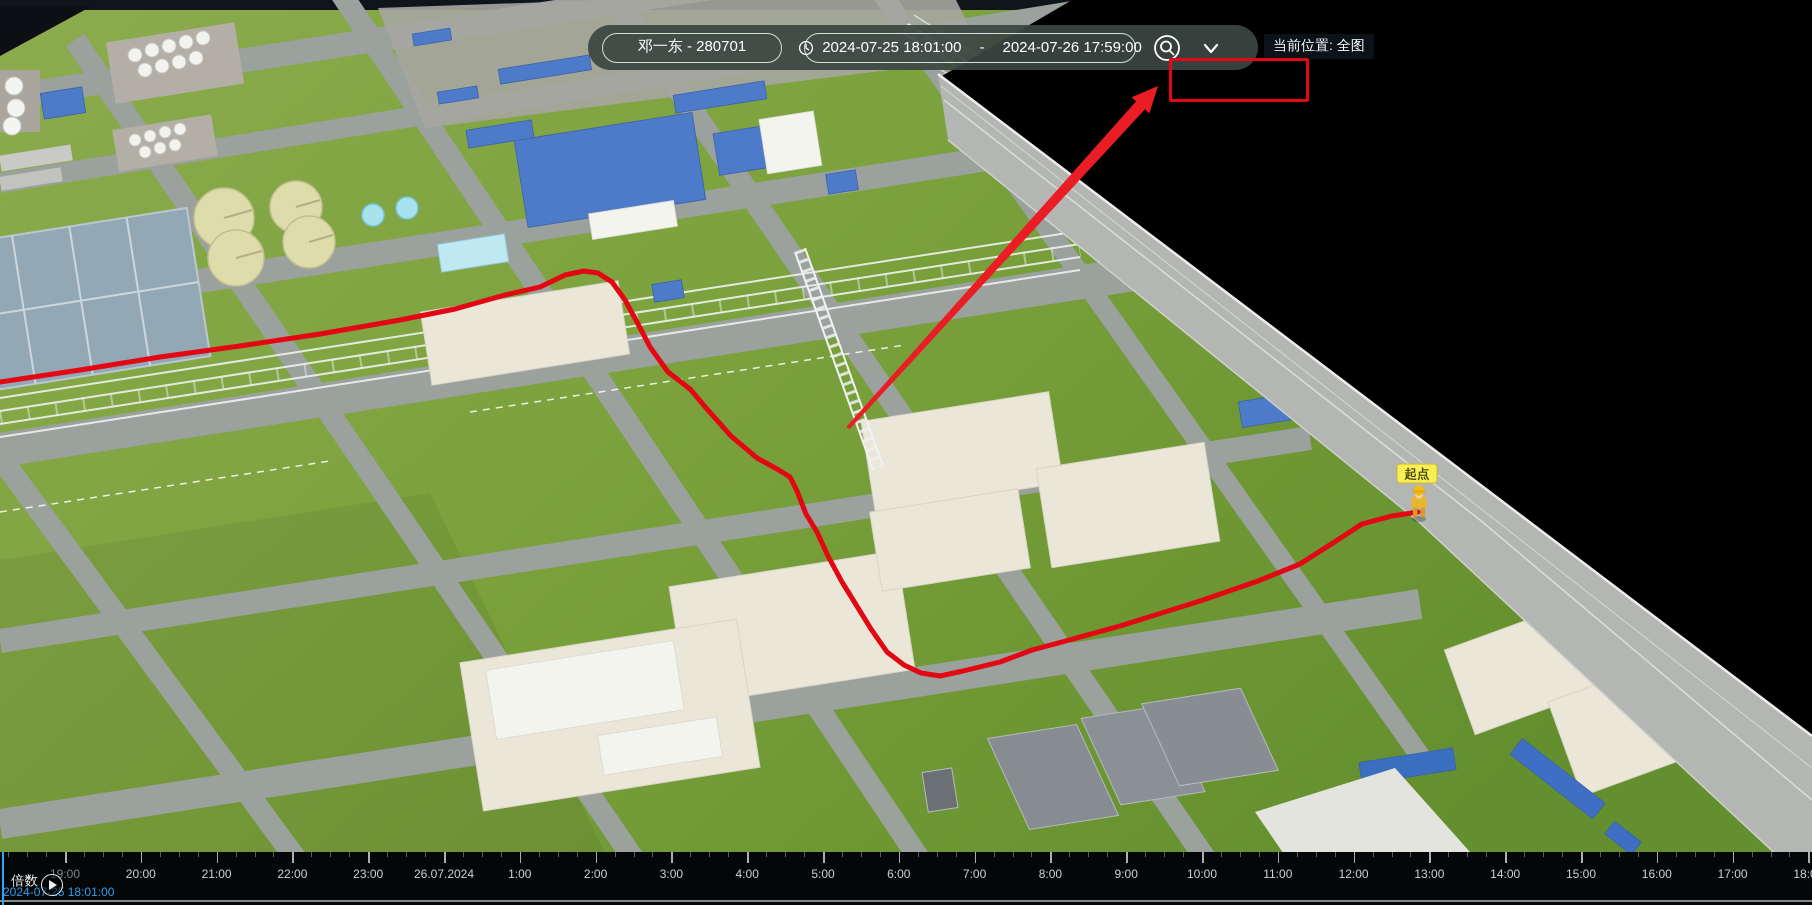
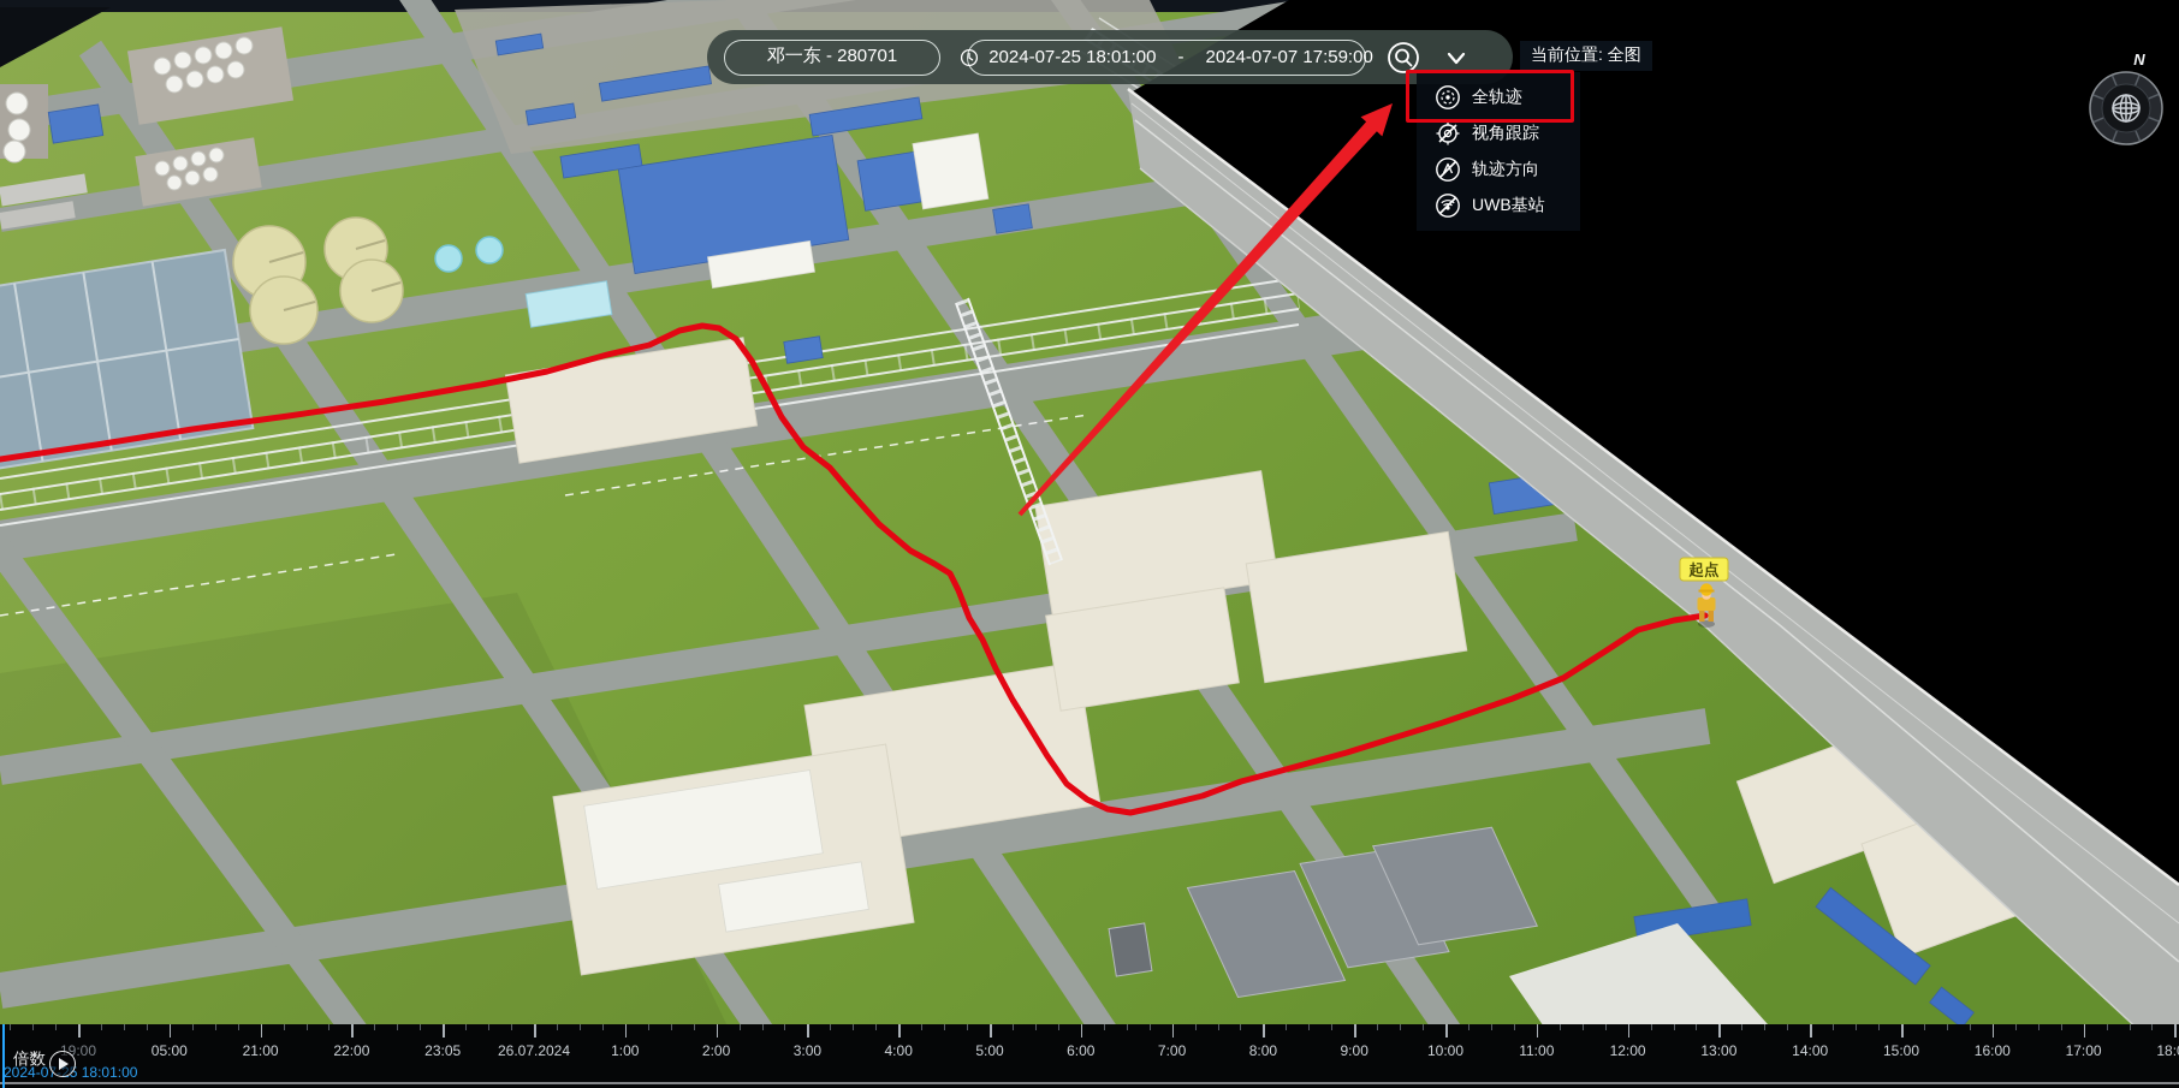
  起点
  邓一东 - 280701
  2024-07-25 18:01:00
  -
- 2024-07-26 17:59:00
+ 2024-07-07 17:59:00
  当前位置: 全图
+ 全轨迹
+ 视角跟踪
+ 轨迹方向
+ UWB基站
+ N
  19:00
- 20:00
+ 05:00
  21:00
  22:00
- 23:00
+ 23:05
  26.07.2024
  1:00
  2:00
  3:00
  4:00
  5:00
  6:00
  7:00
  8:00
  9:00
  10:00
  11:00
  12:00
  13:00
  14:00
  15:00
  16:00
  17:00
  2024-07-25 18:01:00
  倍数
